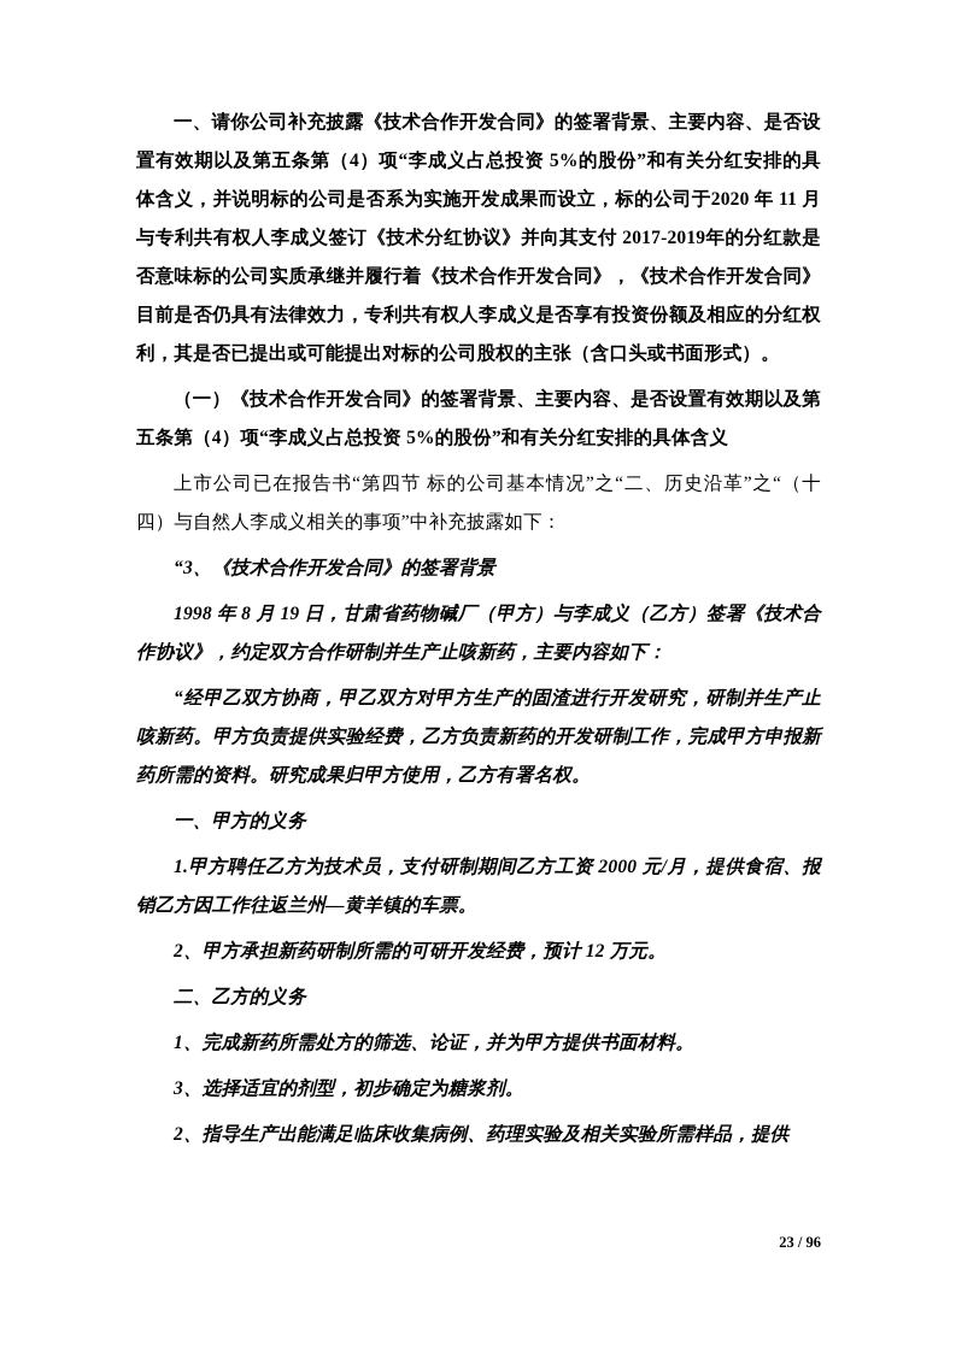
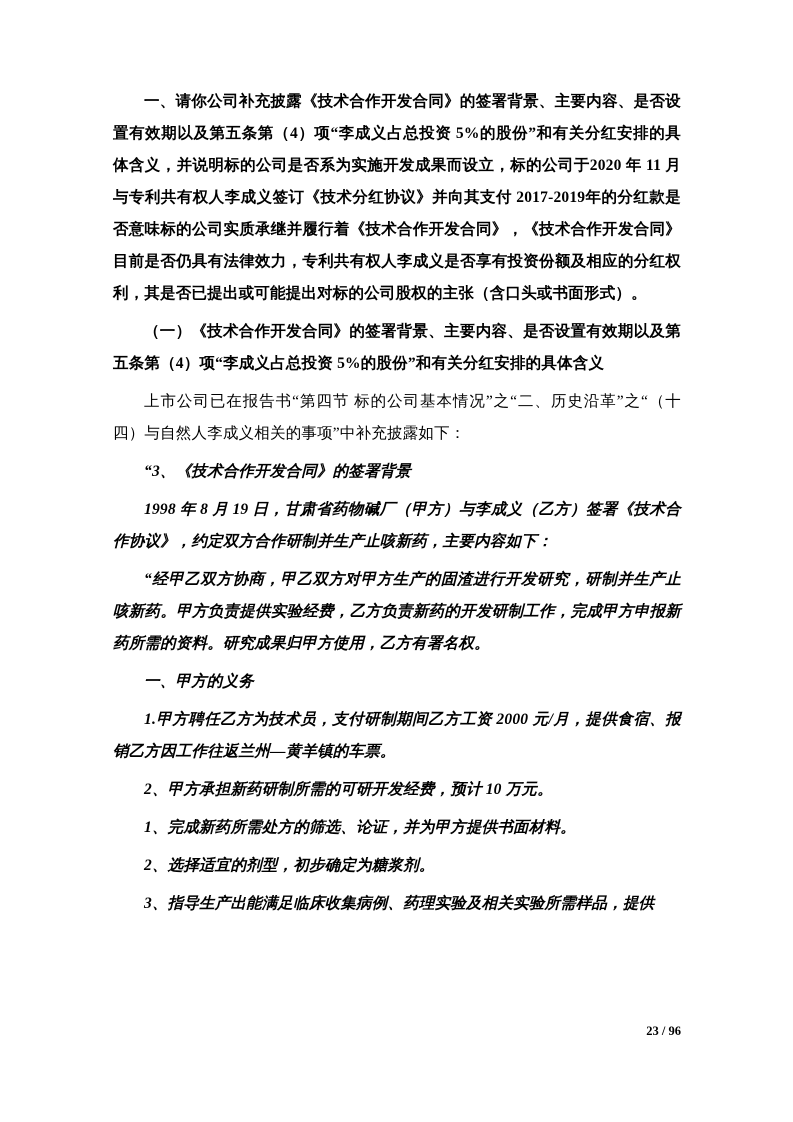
  一、请你公司补充披露《技术合作开发合同》的签署背景、主要内容、是否设置有效期以及第五条第（4）项“李成义占总投资 5%的股份”和有关分红安排的具体含义，并说明标的公司是否系为实施开发成果而设立，标的公司于2020 年 11 月与专利共有权人李成义签订《技术分红协议》并向其支付 2017-2019年的分红款是否意味标的公司实质承继并履行着《技术合作开发合同》，《技术合作开发合同》目前是否仍具有法律效力，专利共有权人李成义是否享有投资份额及相应的分红权利，其是否已提出或可能提出对标的公司股权的主张（含口头或书面形式）。
  （一）《技术合作开发合同》的签署背景、主要内容、是否设置有效期以及第五条第（4）项“李成义占总投资 5%的股份”和有关分红安排的具体含义
  上市公司已在报告书“第四节 标的公司基本情况”之“二、历史沿革”之“（十四）与自然人李成义相关的事项”中补充披露如下：
  “3、《技术合作开发合同》的签署背景
  1998 年 8 月 19 日，甘肃省药物碱厂（甲方）与李成义（乙方）签署《技术合作协议》，约定双方合作研制并生产止咳新药，主要内容如下：
  “经甲乙双方协商，甲乙双方对甲方生产的固渣进行开发研究，研制并生产止咳新药。甲方负责提供实验经费，乙方负责新药的开发研制工作，完成甲方申报新药所需的资料。研究成果归甲方使用，乙方有署名权。
  一、甲方的义务
  1.甲方聘任乙方为技术员，支付研制期间乙方工资 2000 元/月，提供食宿、报销乙方因工作往返兰州—黄羊镇的车票。
- 2、甲方承担新药研制所需的可研开发经费，预计 12 万元。
+ 2、甲方承担新药研制所需的可研开发经费，预计 10 万元。
- 二、乙方的义务
  1、完成新药所需处方的筛选、论证，并为甲方提供书面材料。
- 3、选择适宜的剂型，初步确定为糖浆剂。
+ 2、选择适宜的剂型，初步确定为糖浆剂。
- 2、指导生产出能满足临床收集病例、药理实验及相关实验所需样品，提供
+ 3、指导生产出能满足临床收集病例、药理实验及相关实验所需样品，提供
  23 / 96
